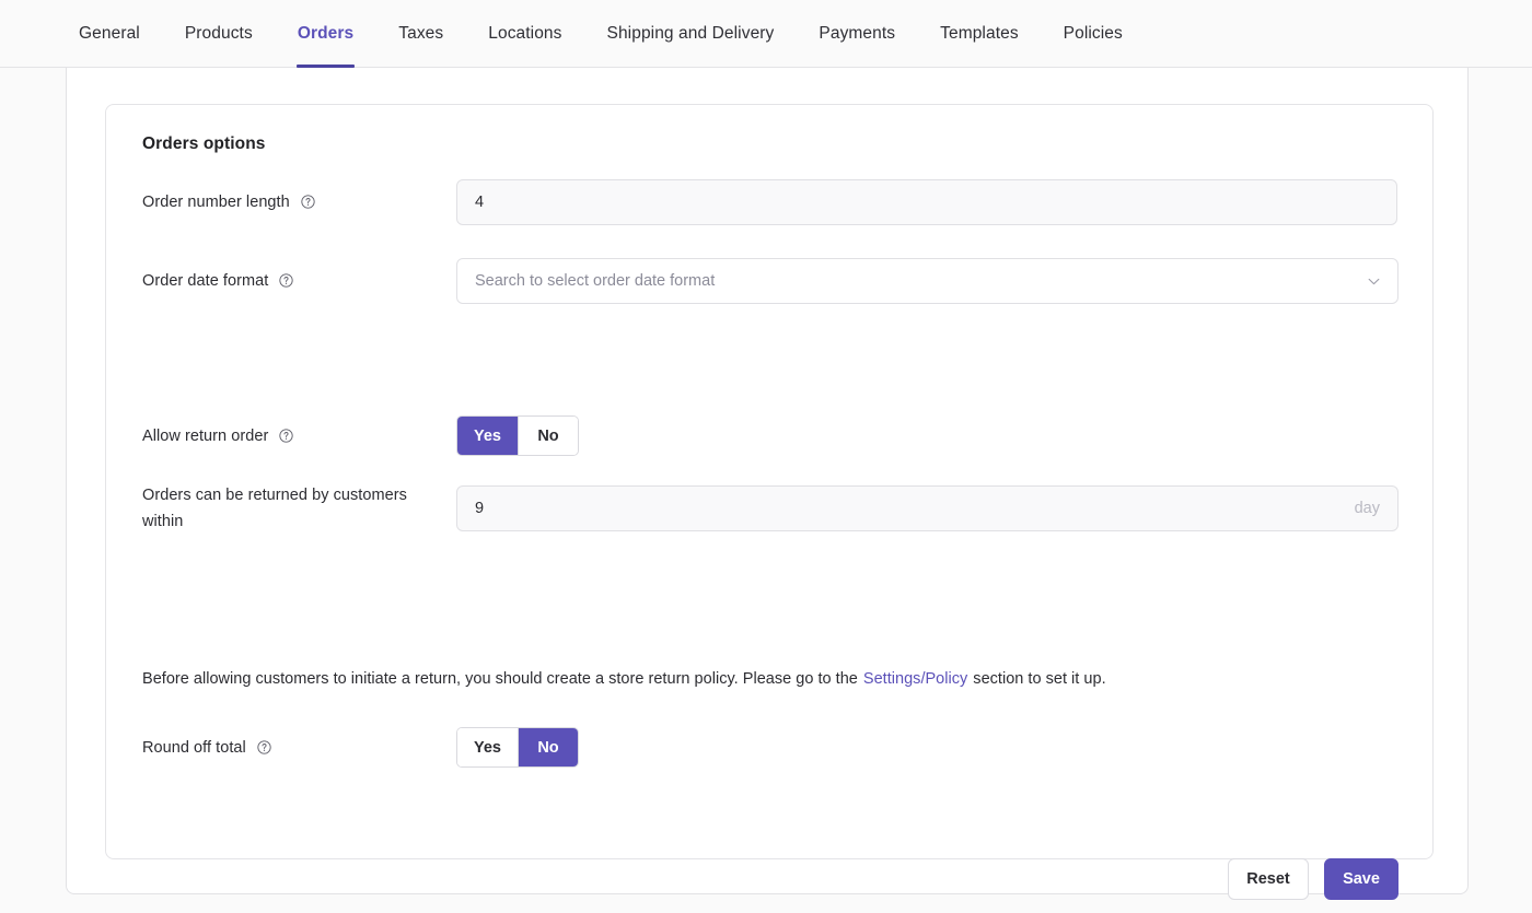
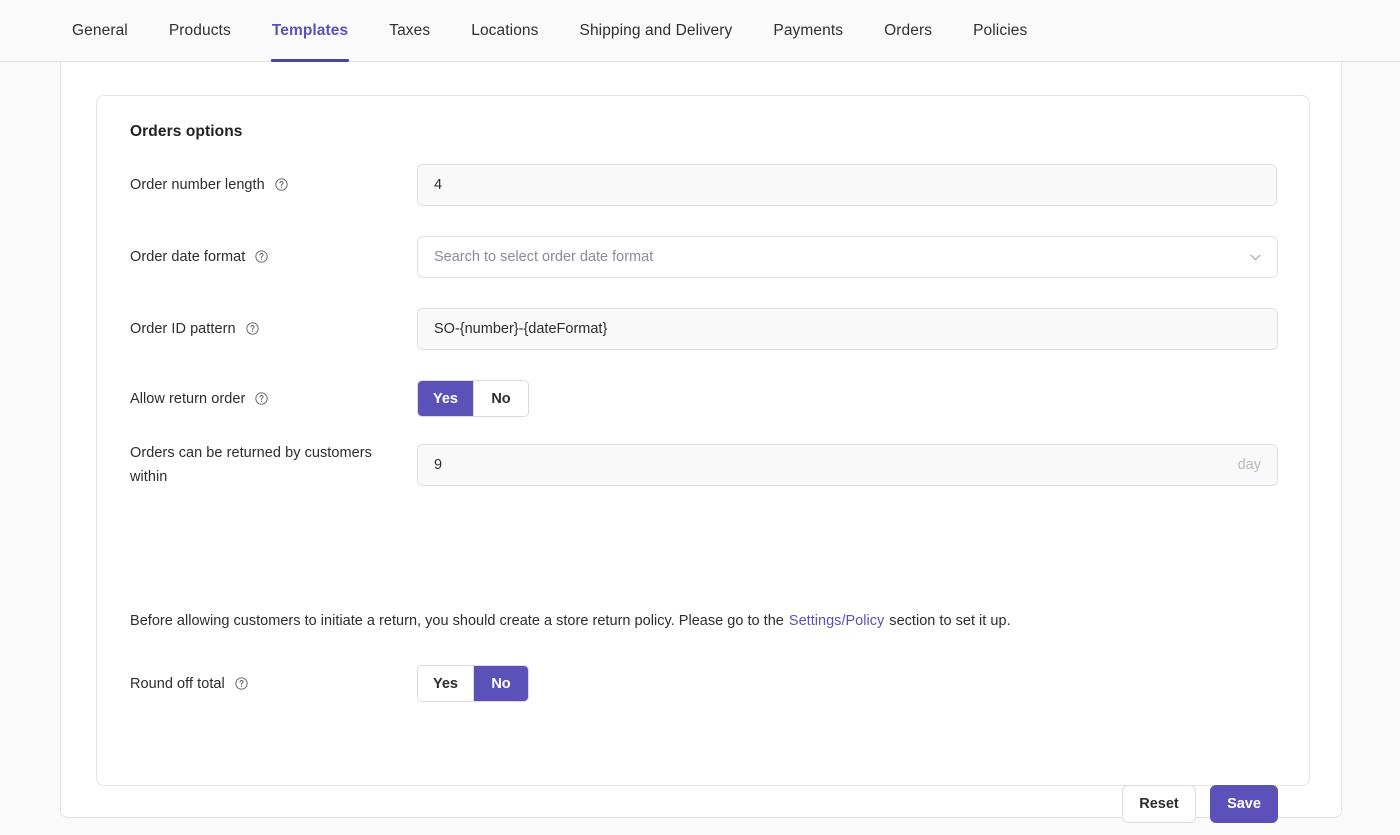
  General
  Products
- Orders
+ Templates
  Taxes
  Locations
  Shipping and Delivery
  Payments
- Templates
+ Orders
  Policies
  Orders options
  Order number length
  4
  Order date format
  Search to select order date format
+ Order ID pattern
+ SO-{number}-{dateFormat}
  Allow return order
  Yes
  No
  Orders can be returned by customers within
  9
  day
  Before allowing customers to initiate a return, you should create a store return policy. Please go to the Settings/Policy section to set it up.
  Round off total
  Yes
  No
  Reset
  Save
